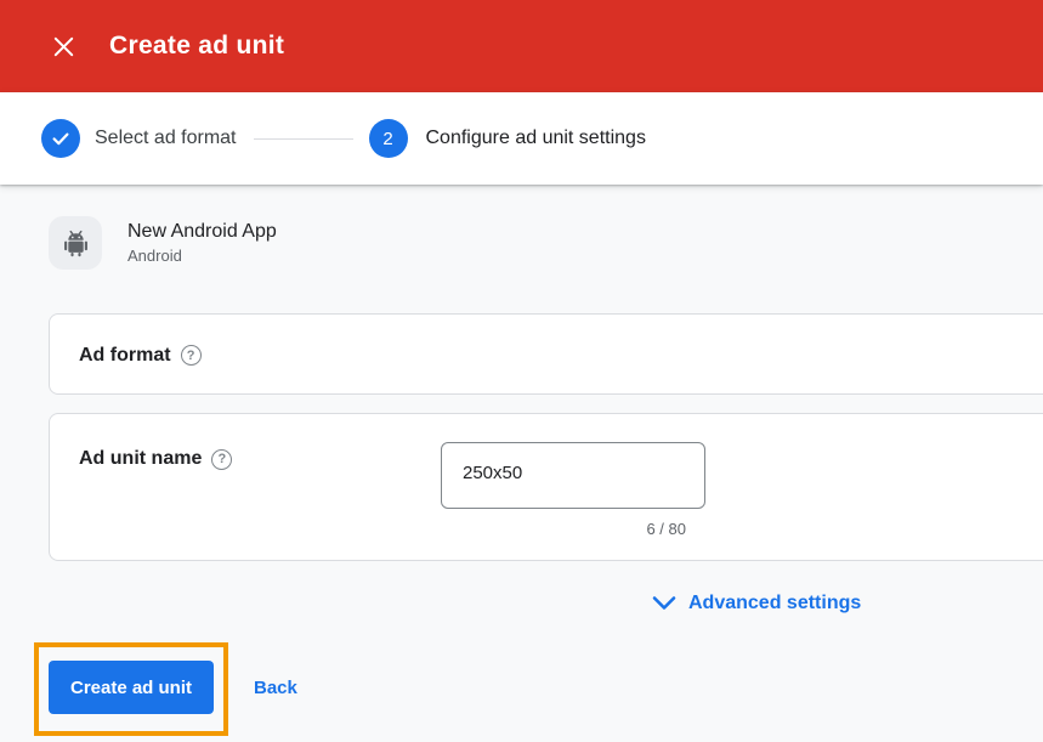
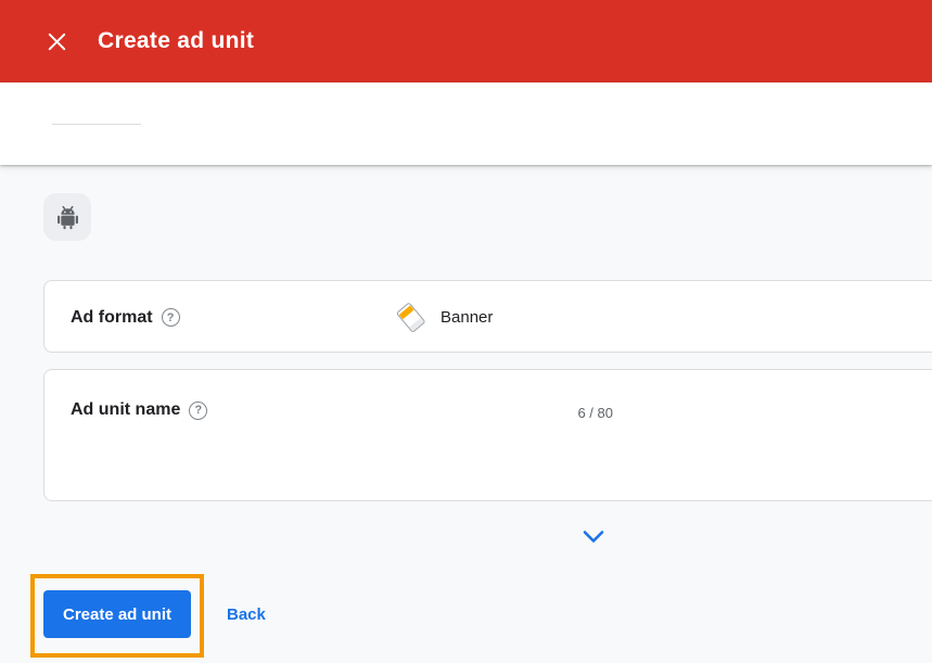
  Create ad unit
- Select ad format
- 2
- Configure ad unit settings
- New Android App
- Android
  Ad format
  ?
+ Banner
  Ad unit name
  ?
- 250x50
  6 / 80
- Advanced settings
  Create ad unit
  Back
